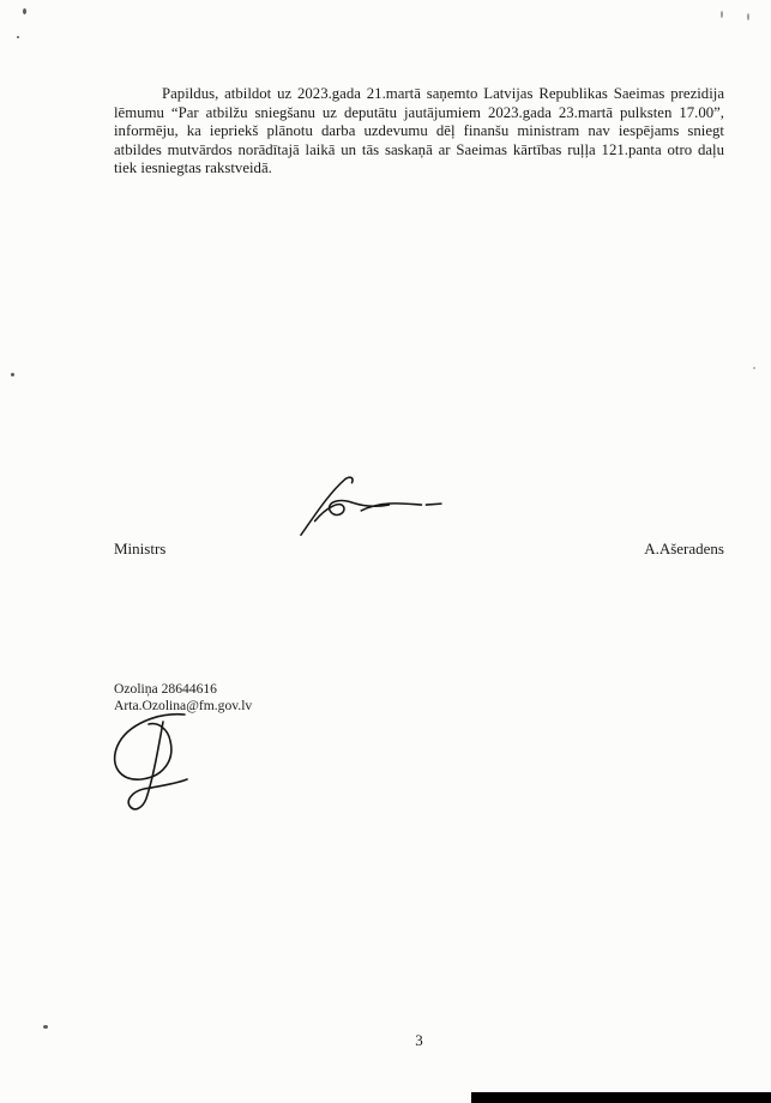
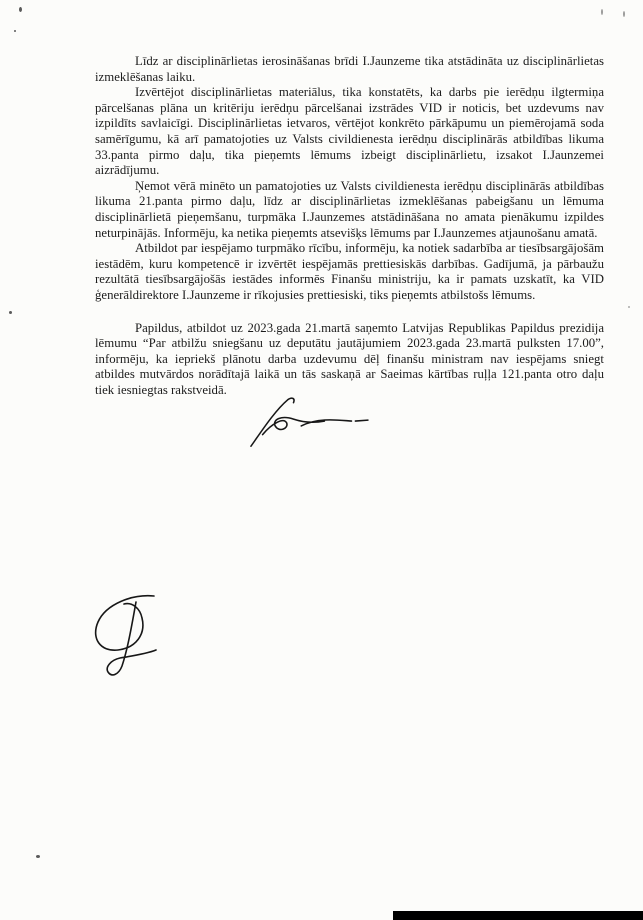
+ Līdz ar disciplinārlietas ierosināšanas brīdi I.Jaunzeme tika atstādināta uz disciplinārlietas izmeklēšanas laiku.
+ Izvērtējot disciplinārlietas materiālus, tika konstatēts, ka darbs pie ierēdņu ilgtermiņa pārcelšanas plāna un kritēriju ierēdņu pārcelšanai izstrādes VID ir noticis, bet uzdevums nav izpildīts savlaicīgi. Disciplinārlietas ietvaros, vērtējot konkrēto pārkāpumu un piemērojamā soda samērīgumu, kā arī pamatojoties uz Valsts civildienesta ierēdņu disciplinārās atbildības likuma 33.panta pirmo daļu, tika pieņemts lēmums izbeigt disciplinārlietu, izsakot I.Jaunzemei aizrādījumu.
+ Ņemot vērā minēto un pamatojoties uz Valsts civildienesta ierēdņu disciplinārās atbildības likuma 21.panta pirmo daļu, līdz ar disciplinārlietas izmeklēšanas pabeigšanu un lēmuma disciplinārlietā pieņemšanu, turpmāka I.Jaunzemes atstādināšana no amata pienākumu izpildes neturpinājās. Informēju, ka netika pieņemts atsevišķs lēmums par I.Jaunzemes atjaunošanu amatā.
+ Atbildot par iespējamo turpmāko rīcību, informēju, ka notiek sadarbība ar tiesībsargājošām iestādēm, kuru kompetencē ir izvērtēt iespējamās prettiesiskās darbības. Gadījumā, ja pārbaužu rezultātā tiesībsargājošās iestādes informēs Finanšu ministriju, ka ir pamats uzskatīt, ka VID ģenerāldirektore I.Jaunzeme ir rīkojusies prettiesiski, tiks pieņemts atbilstošs lēmums.
- Papildus, atbildot uz 2023.gada 21.martā saņemto Latvijas Republikas Saeimas prezidija lēmumu “Par atbilžu sniegšanu uz deputātu jautājumiem 2023.gada 23.martā pulksten 17.00”, informēju, ka iepriekš plānotu darba uzdevumu dēļ finanšu ministram nav iespējams sniegt atbildes mutvārdos norādītajā laikā un tās saskaņā ar Saeimas kārtības ruļļa 121.panta otro daļu tiek iesniegtas rakstveidā.
+ Papildus, atbildot uz 2023.gada 21.martā saņemto Latvijas Republikas Papildus prezidija lēmumu “Par atbilžu sniegšanu uz deputātu jautājumiem 2023.gada 23.martā pulksten 17.00”, informēju, ka iepriekš plānotu darba uzdevumu dēļ finanšu ministram nav iespējams sniegt atbildes mutvārdos norādītajā laikā un tās saskaņā ar Saeimas kārtības ruļļa 121.panta otro daļu tiek iesniegtas rakstveidā.
- Ministrs
- A.Ašeradens
- Ozoliņa 28644616
- Arta.Ozolina@fm.gov.lv
- 3
